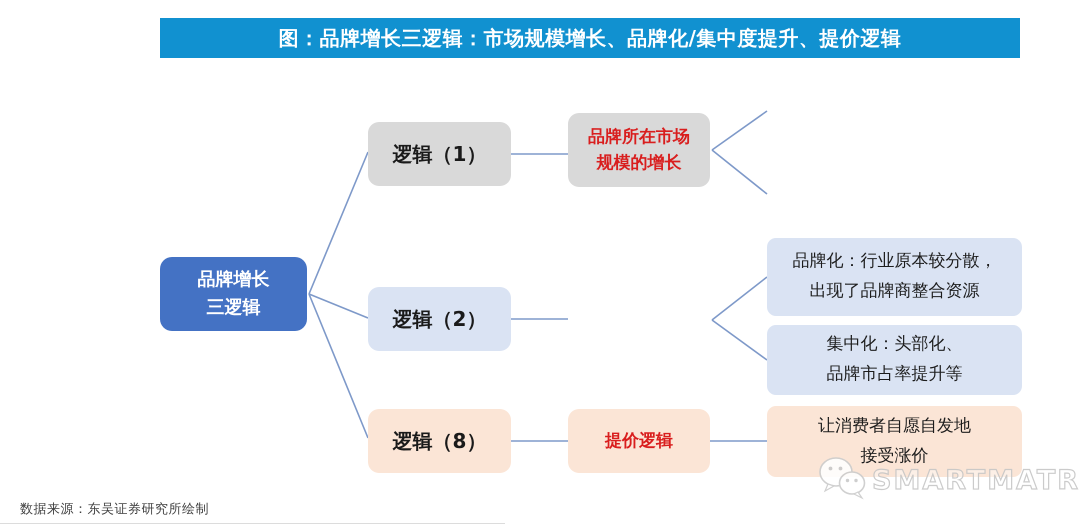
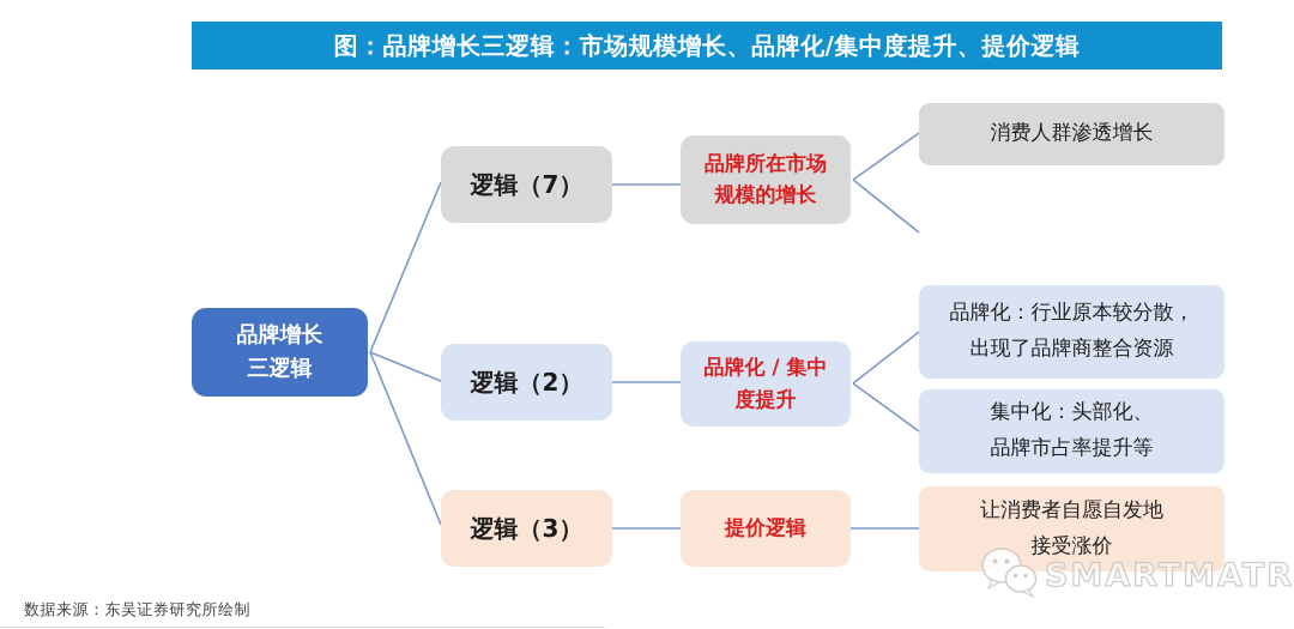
  图：品牌增长三逻辑：市场规模增长、品牌化/集中度提升、提价逻辑
  品牌增长
  三逻辑
- 逻辑（1）
+ 逻辑（7）
  逻辑（2）
- 逻辑（8）
+ 逻辑（3）
  品牌所在市场
  规模的增长
+ 品牌化 / 集中
+ 度提升
  提价逻辑
+ 消费人群渗透增长
  品牌化：行业原本较分散，
  出现了品牌商整合资源
  集中化：头部化、
  品牌市占率提升等
  让消费者自愿自发地
  接受涨价
  SMARTMATR
  数据来源：东吴证券研究所绘制
